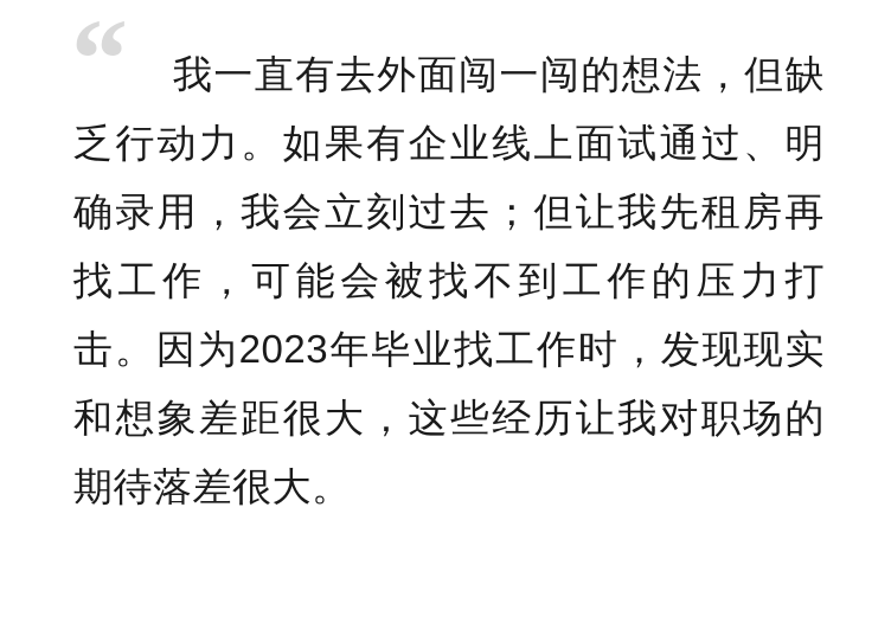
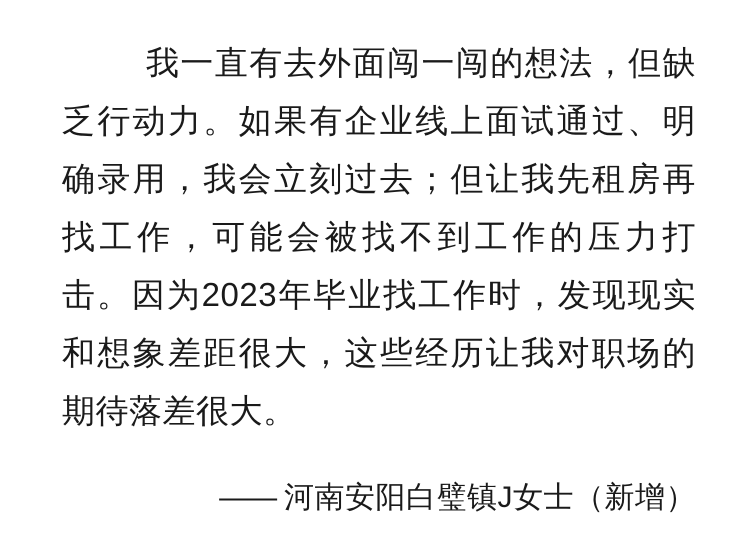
- “
  我一直有去外面闯一闯的想法，但缺乏行动力。如果有企业线上面试通过、明确录用，我会立刻过去；但让我先租房再找工作，可能会被找不到工作的压力打击。因为2023年毕业找工作时，发现现实和想象差距很大，这些经历让我对职场的期待落差很大。
+ —— 河南安阳白璧镇J女士（新增）
